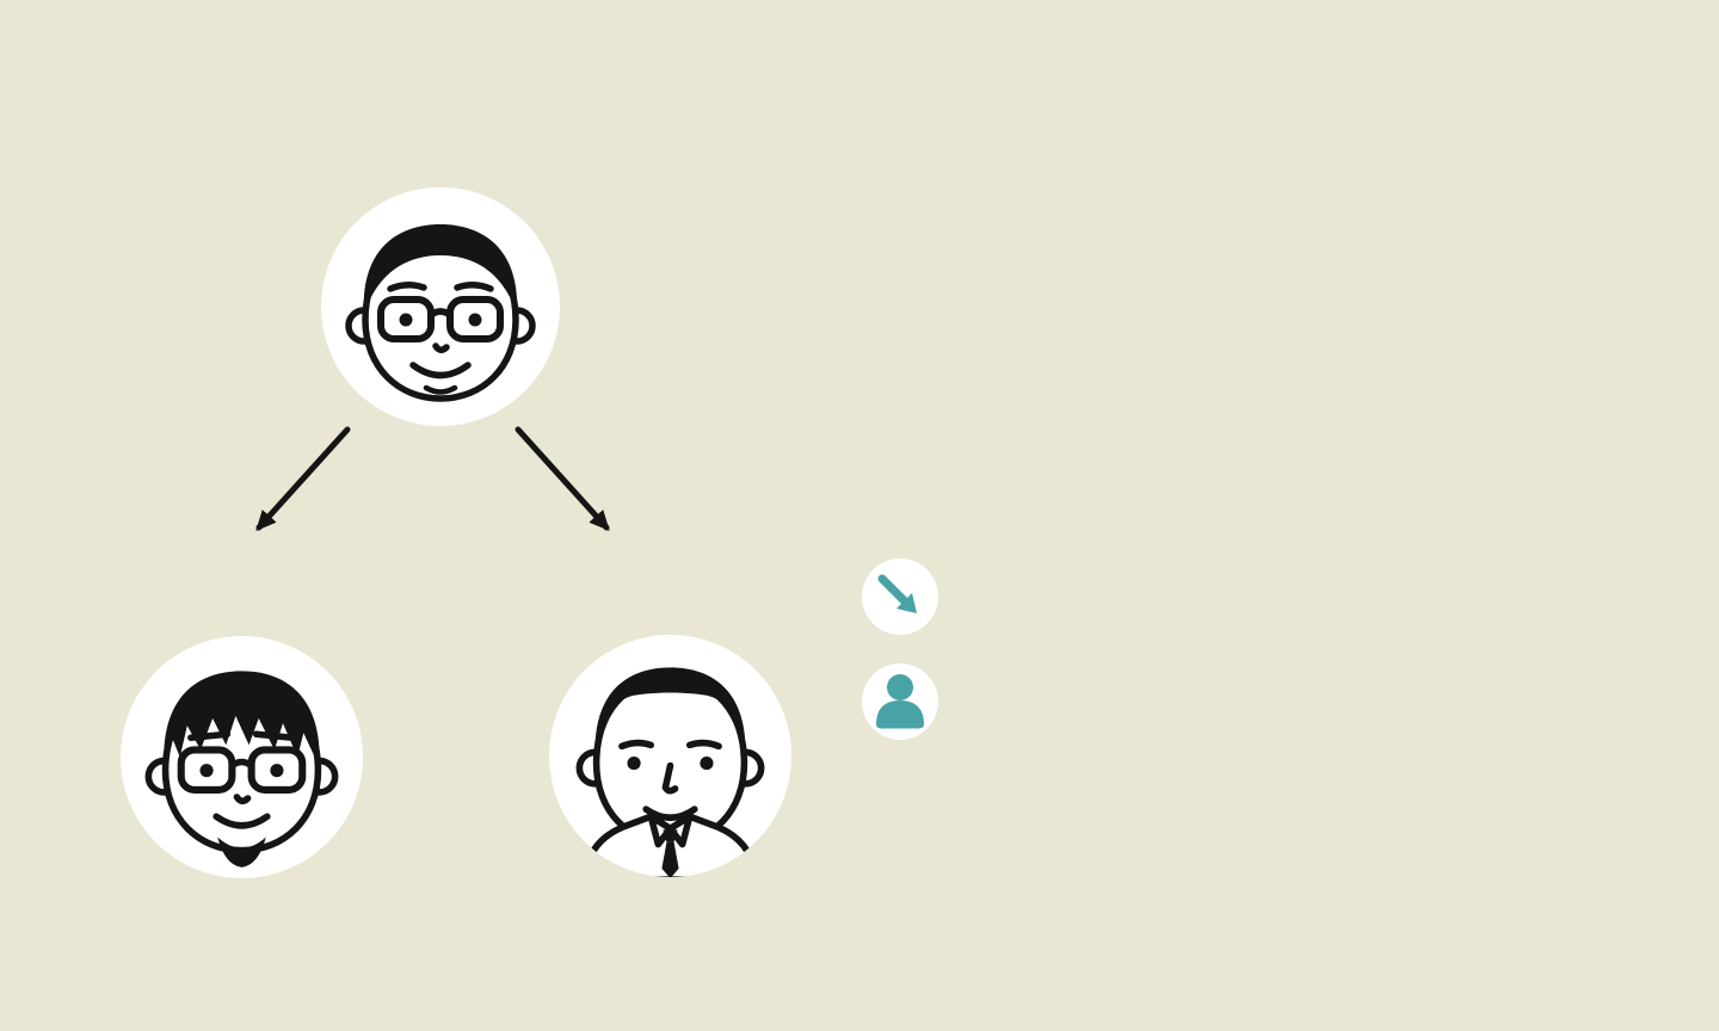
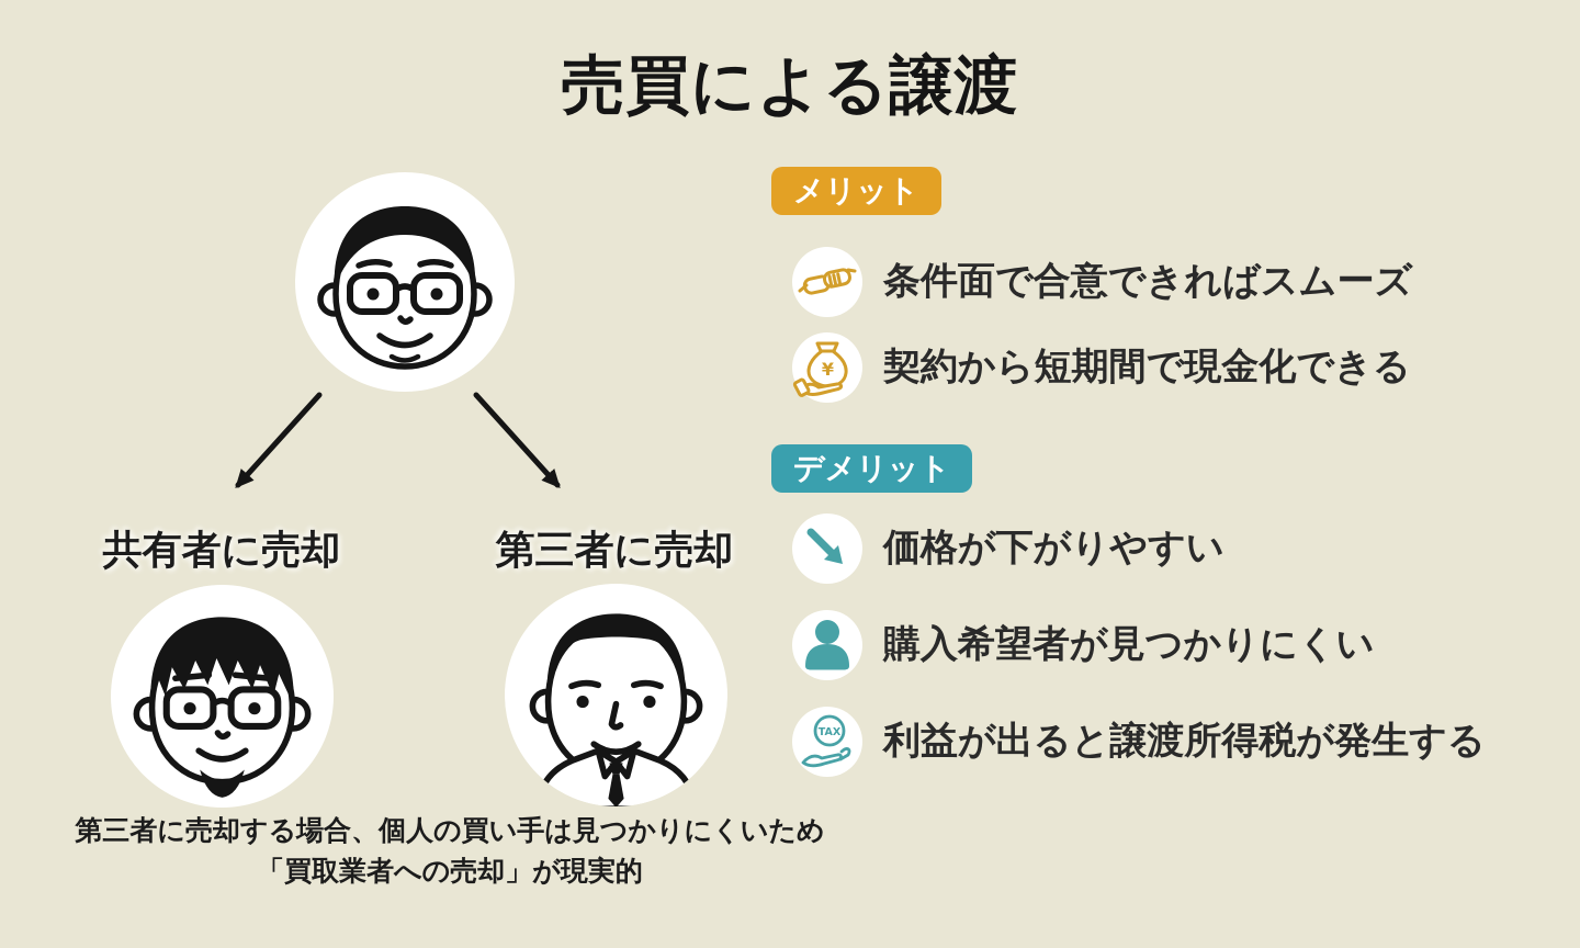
+ 売買による譲渡
+ 共有者に売却
+ 第三者に売却
+ 第三者に売却する場合、個人の買い手は見つかりにくいため
+ 「買取業者への売却」が現実的
+ メリット
+ 条件面で合意できればスムーズ
+ ¥
+ 契約から短期間で現金化できる
+ デメリット
+ 価格が下がりやすい
+ 購入希望者が見つかりにくい
+ TAX
+ 利益が出ると譲渡所得税が発生する
